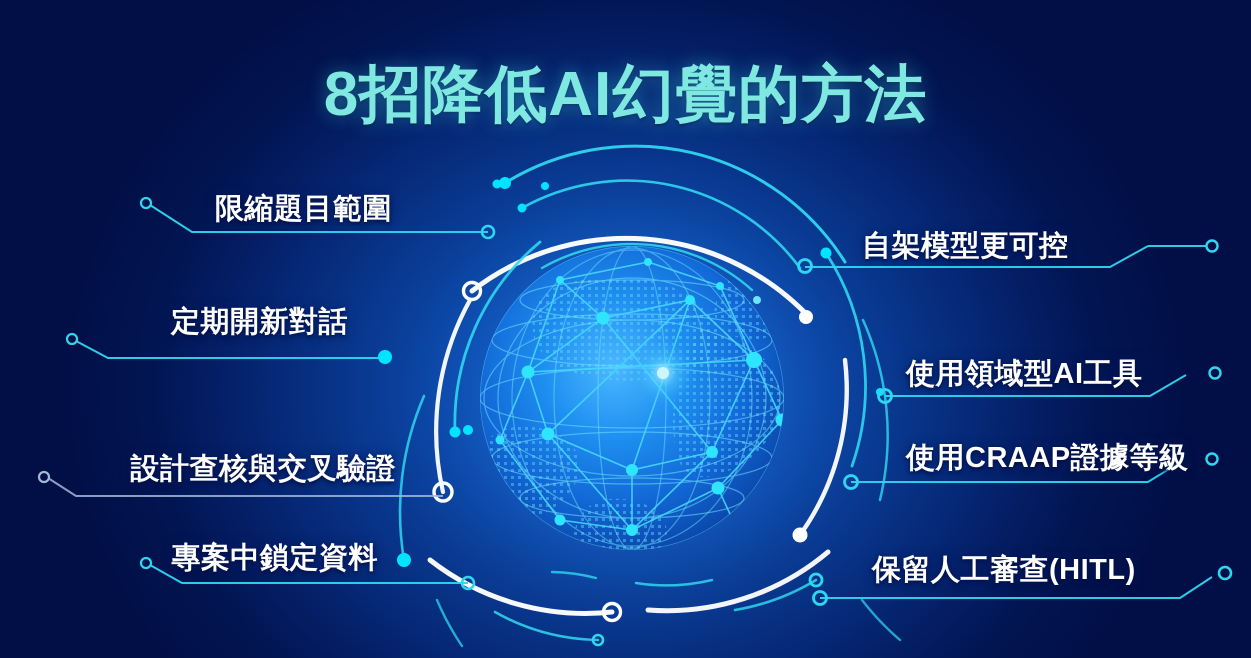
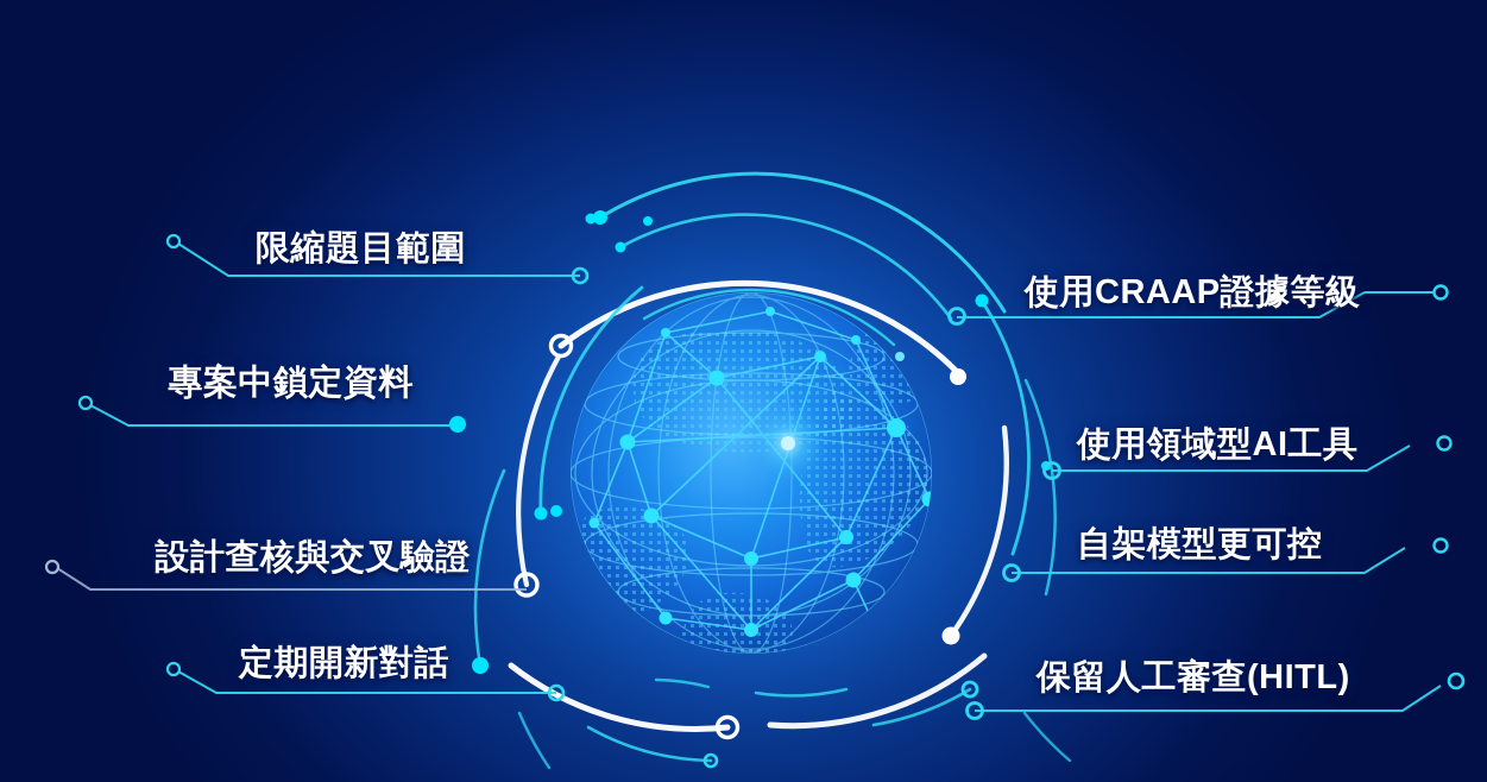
- 8招降低AI幻覺的方法
  限縮題目範圍
- 定期開新對話
+ 專案中鎖定資料
  設計查核與交叉驗證
- 專案中鎖定資料
+ 定期開新對話
- 自架模型更可控
+ 使用CRAAP證據等級
  使用領域型AI工具
- 使用CRAAP證據等級
+ 自架模型更可控
  保留人工審查(HITL)
